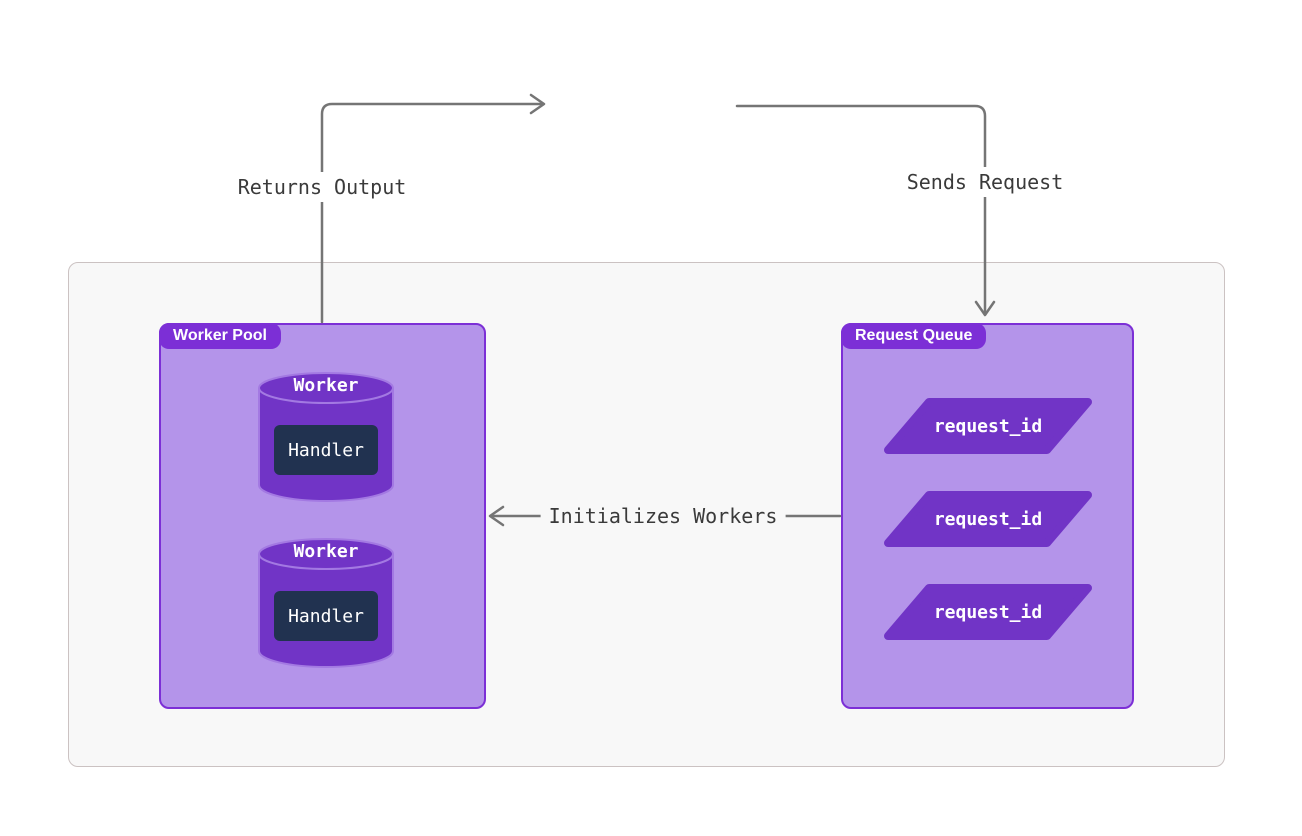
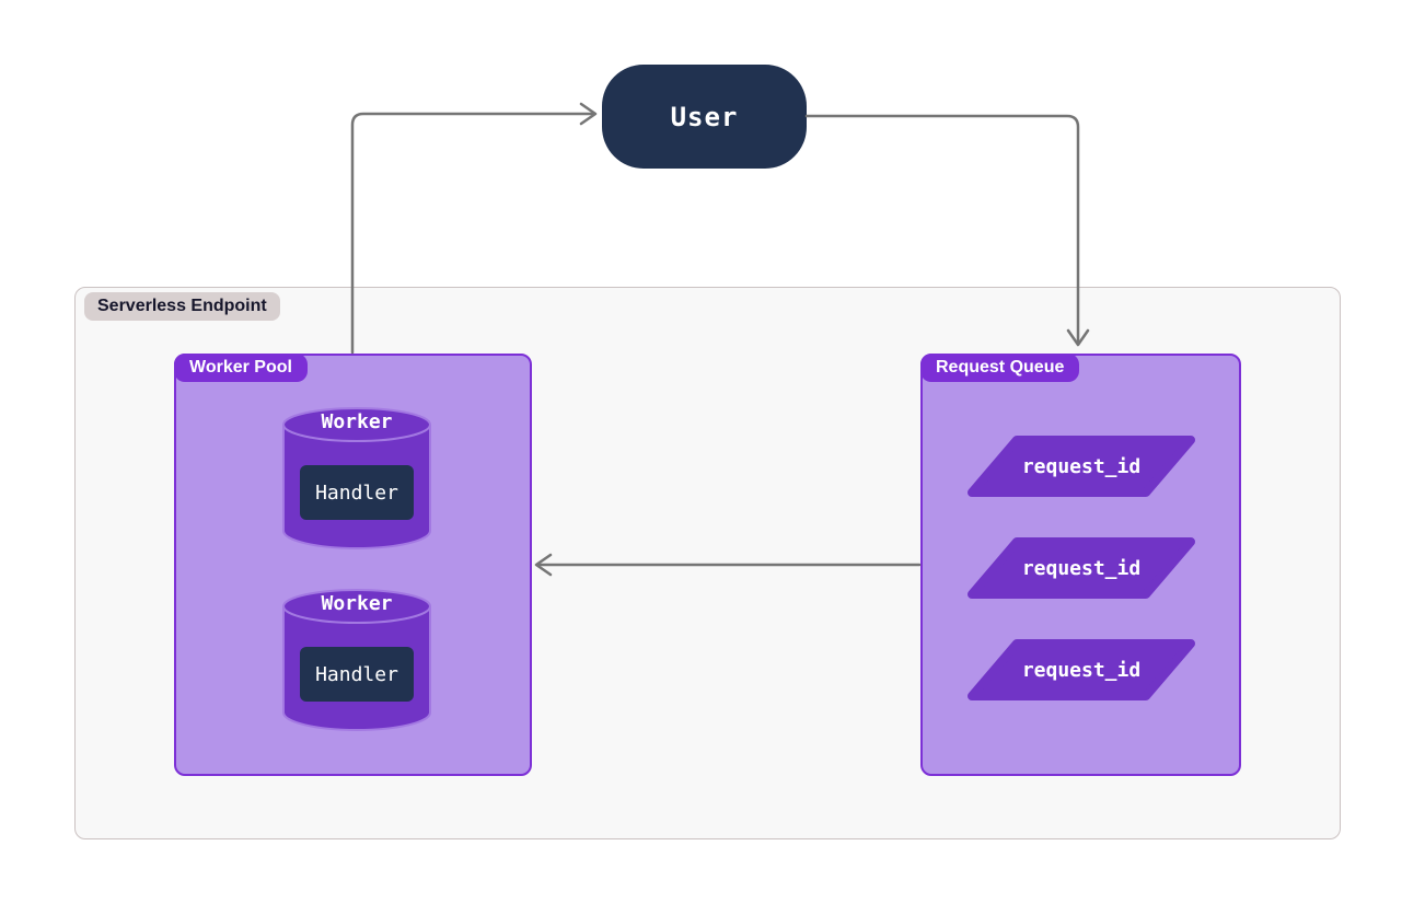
+ User
+ Serverless Endpoint
  Worker Pool
  Worker
  Handler
  Worker
  Handler
  Request Queue
  request_id
  request_id
  request_id
- Returns Output
- Sends Request
- Initializes Workers
